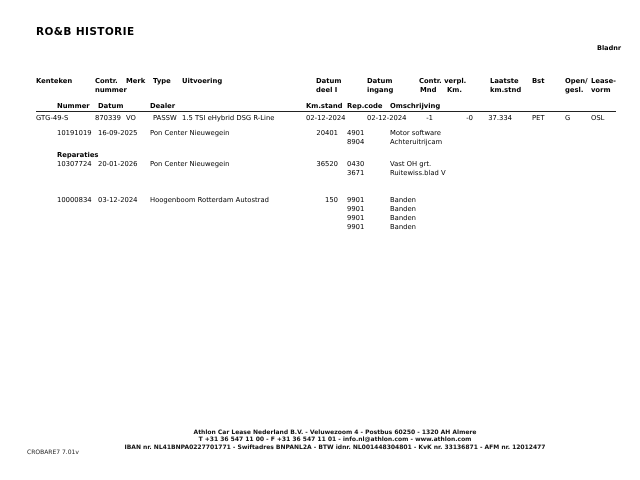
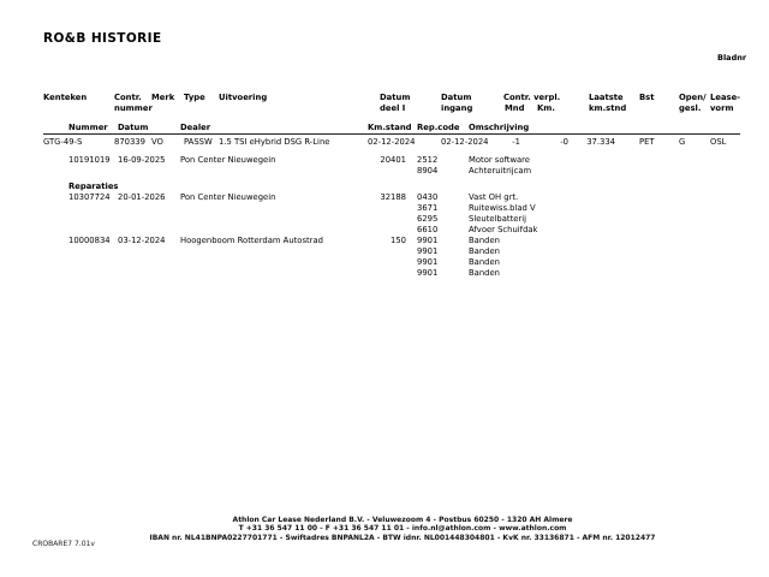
  RO&B HISTORIE
  Bladnr
  Kenteken
  Contr.
  nummer
  Merk
  Type
  Uitvoering
  Datum
  deel I
  Datum
  ingang
  Contr. verpl.
  Mnd
  Km.
  Laatste
  km.stnd
  Bst
  Open/
  gesl.
  Lease-
  vorm
  Nummer
  Datum
  Dealer
  Km.stand
  Rep.code
  Omschrijving
  GTG-49-S
  870339
  VO
  PASSW
  1.5 TSI eHybrid DSG R-Line
  02-12-2024
  02-12-2024
  -1
  -0
  37.334
  PET
  G
  OSL
  10191019
  16-09-2025
  Pon Center Nieuwegein
  20401
- 4901
+ 2512
  Motor software
  8904
  Achteruitrijcam
  Reparaties
  10307724
  20-01-2026
  Pon Center Nieuwegein
- 36520
+ 32188
  0430
  Vast OH grt.
  3671
  Ruitewiss.blad V
+ 6295
+ Sleutelbatterij
+ 6610
+ Afvoer Schuifdak
  10000834
  03-12-2024
  Hoogenboom Rotterdam Autostrad
  150
  9901
  Banden
  9901
  Banden
  9901
  Banden
  9901
  Banden
